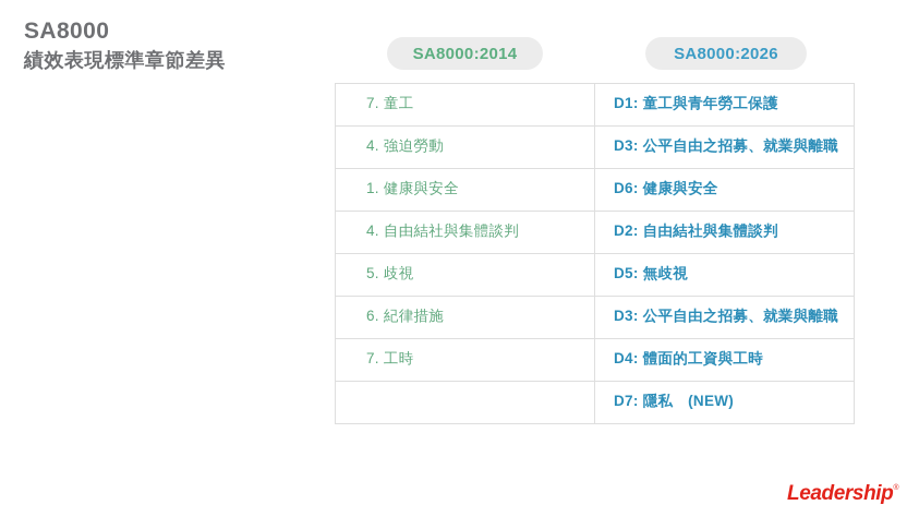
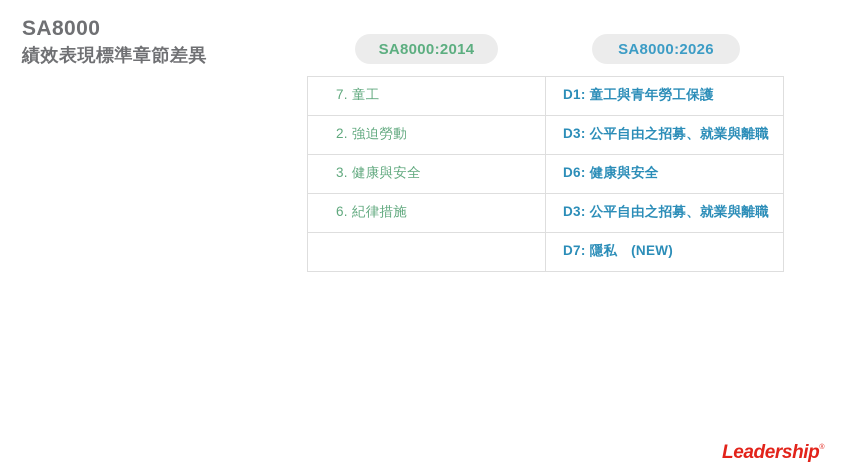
  SA8000
  績效表現標準章節差異
  SA8000:2014
  SA8000:2026
  7. 童工	D1: 童工與青年勞工保護
- 4. 強迫勞動	D3: 公平自由之招募、就業與離職
+ 2. 強迫勞動	D3: 公平自由之招募、就業與離職
- 1. 健康與安全	D6: 健康與安全
+ 3. 健康與安全	D6: 健康與安全
- 4. 自由結社與集體談判	D2: 自由結社與集體談判
- 5. 歧視	D5: 無歧視
  6. 紀律措施	D3: 公平自由之招募、就業與離職
- 7. 工時	D4: 體面的工資與工時
  	D7: 隱私 (NEW)
  Leadership
